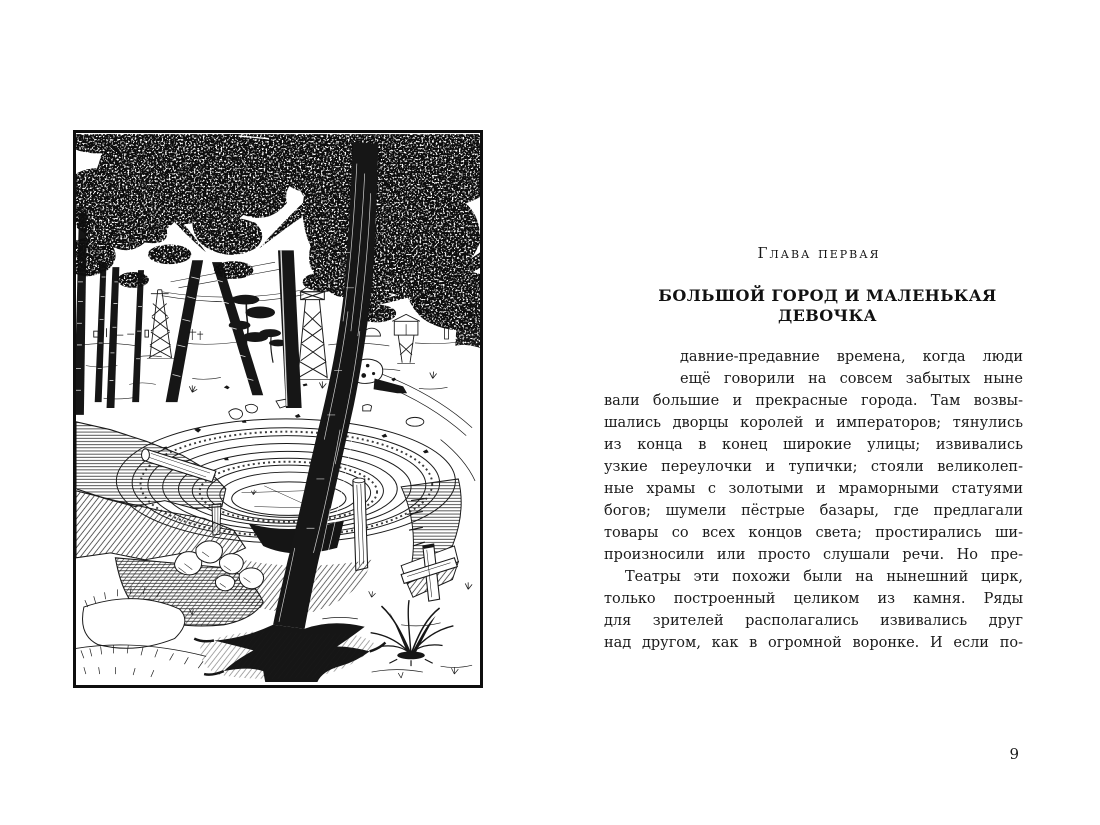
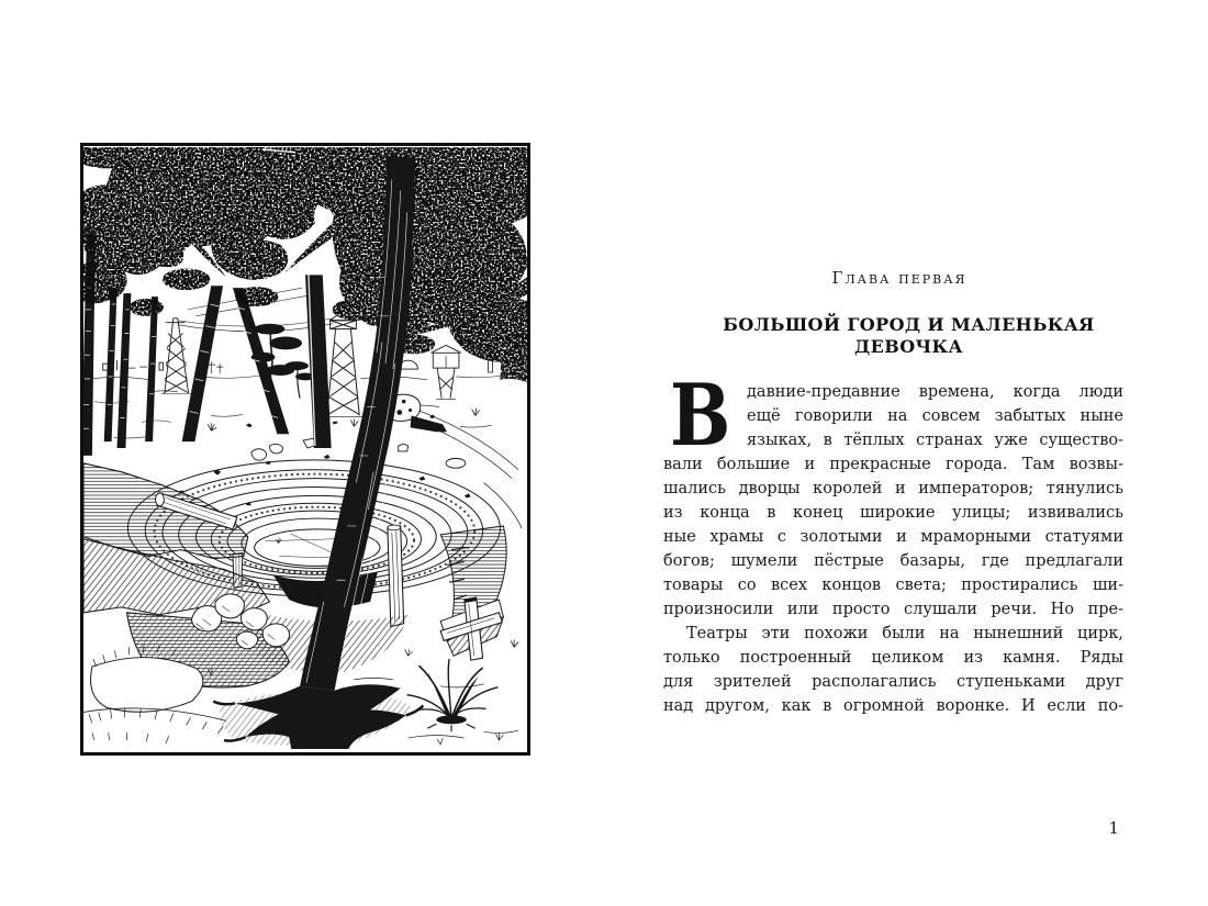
  Глава первая
  БОЛЬШОЙ ГОРОД И МАЛЕНЬКАЯ ДЕВОЧКА
+ В
  давние-предавние времена, когда люди
  ещё говорили на совсем забытых ныне
+ языках, в тёплых странах уже существо-
  вали большие и прекрасные города. Там возвы-
  шались дворцы королей и императоров; тянулись
  из конца в конец широкие улицы; извивались
- узкие переулочки и тупички; стояли великолеп-
  ные храмы с золотыми и мраморными статуями
  богов; шумели пёстрые базары, где предлагали
  товары со всех концов света; простирались ши-
  произносили или просто слушали речи. Но пре-
  Театры эти похожи были на нынешний цирк,
  только построенный целиком из камня. Ряды
- для зрителей располагались извивались друг
+ для зрителей располагались ступеньками друг
  над другом, как в огромной воронке. И если по-
- 9
+ 1
